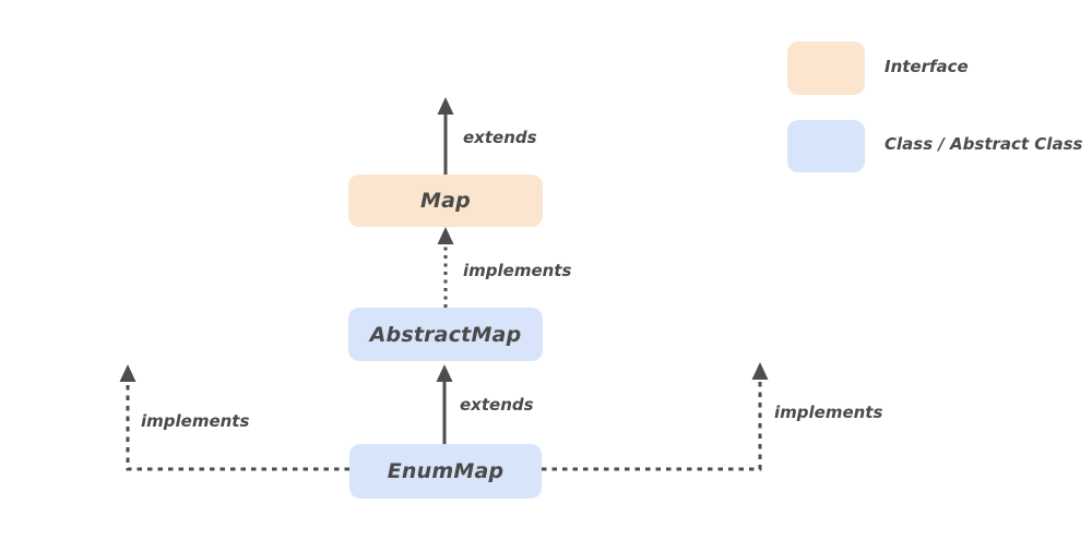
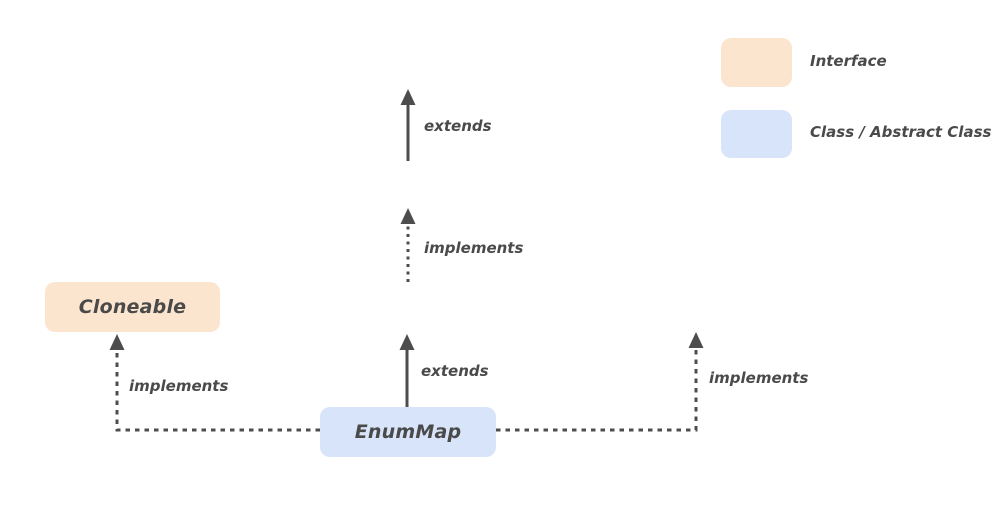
- Map
- AbstractMap
  EnumMap
+ Cloneable
  extends
  implements
  extends
  implements
  implements
  Interface
  Class / Abstract Class
